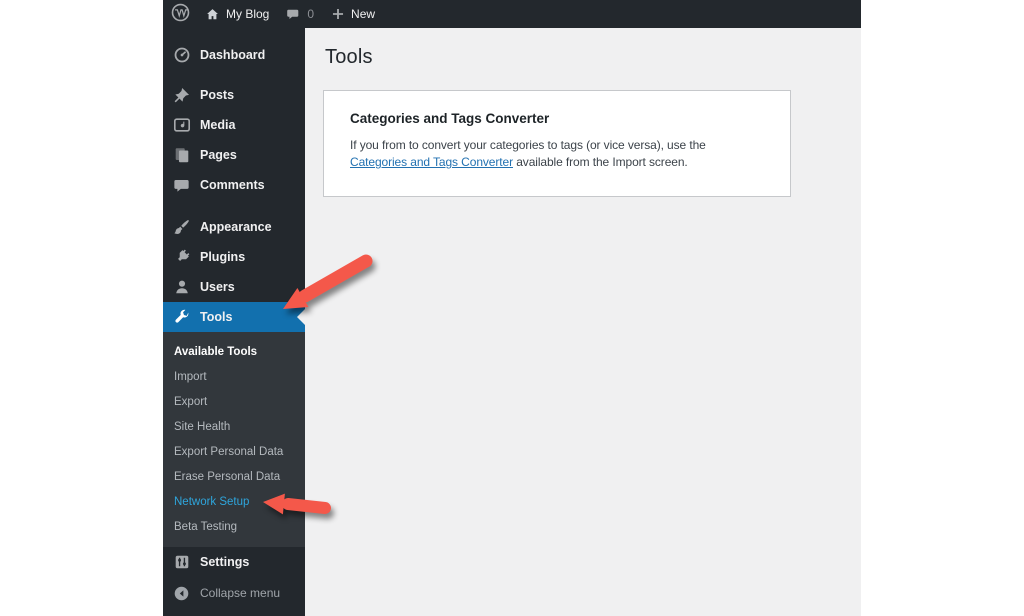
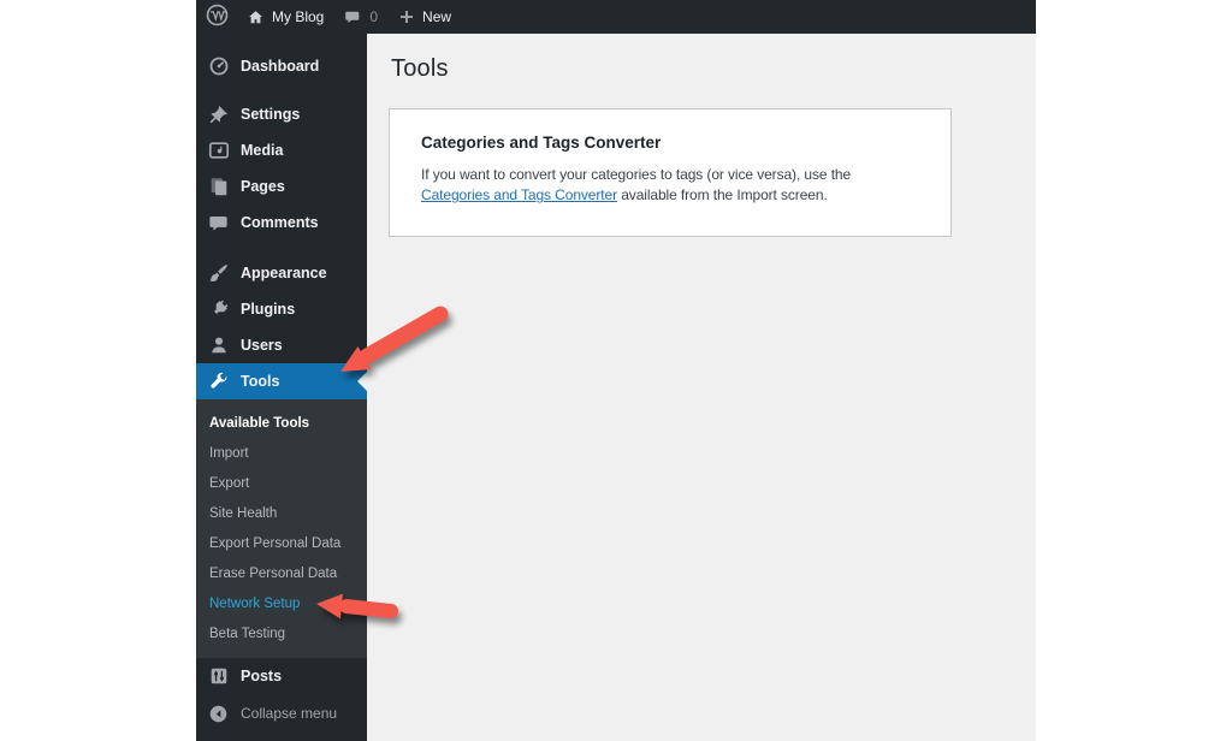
  My Blog
  0
  New
  Dashboard
- Posts
+ Settings
  Media
  Pages
  Comments
  Appearance
  Plugins
  Users
  Tools
  Available Tools
  Import
  Export
  Site Health
  Export Personal Data
  Erase Personal Data
  Network Setup
  Beta Testing
- Settings
+ Posts
  Collapse menu
  Tools
  Categories and Tags Converter
- If you from to convert your categories to tags (or vice versa), use the Categories and Tags Converter available from the Import screen.
+ If you want to convert your categories to tags (or vice versa), use the Categories and Tags Converter available from the Import screen.
